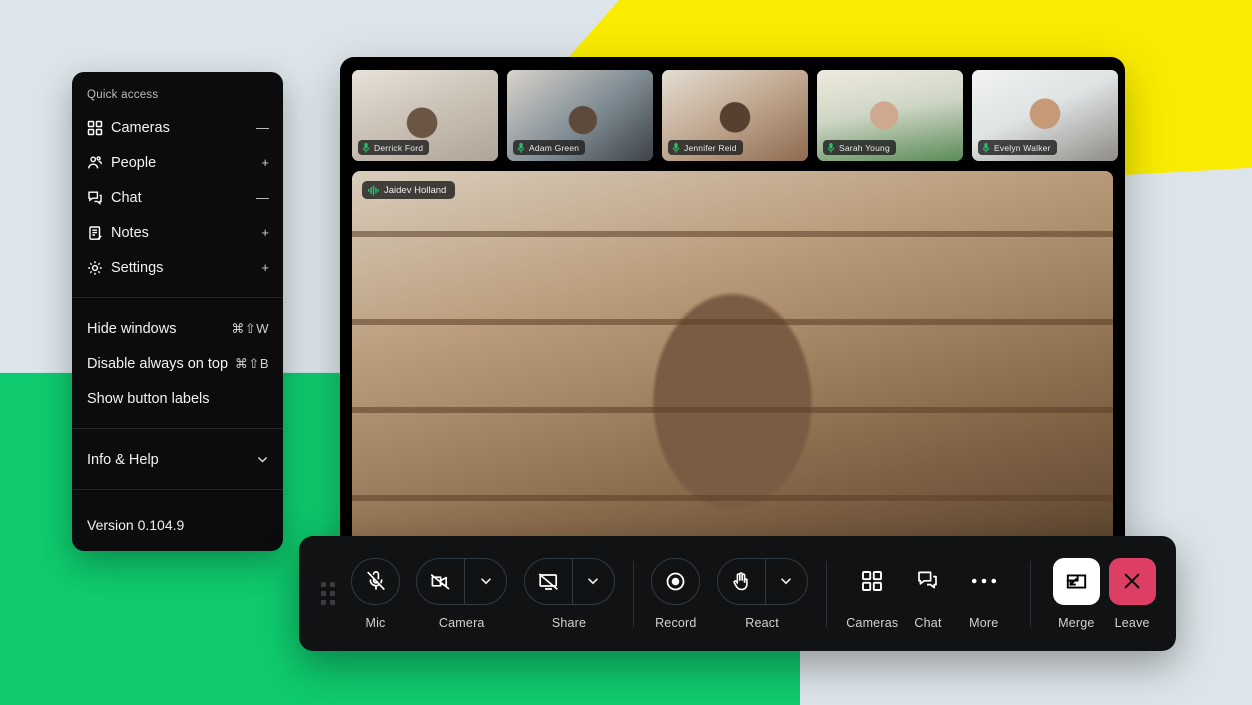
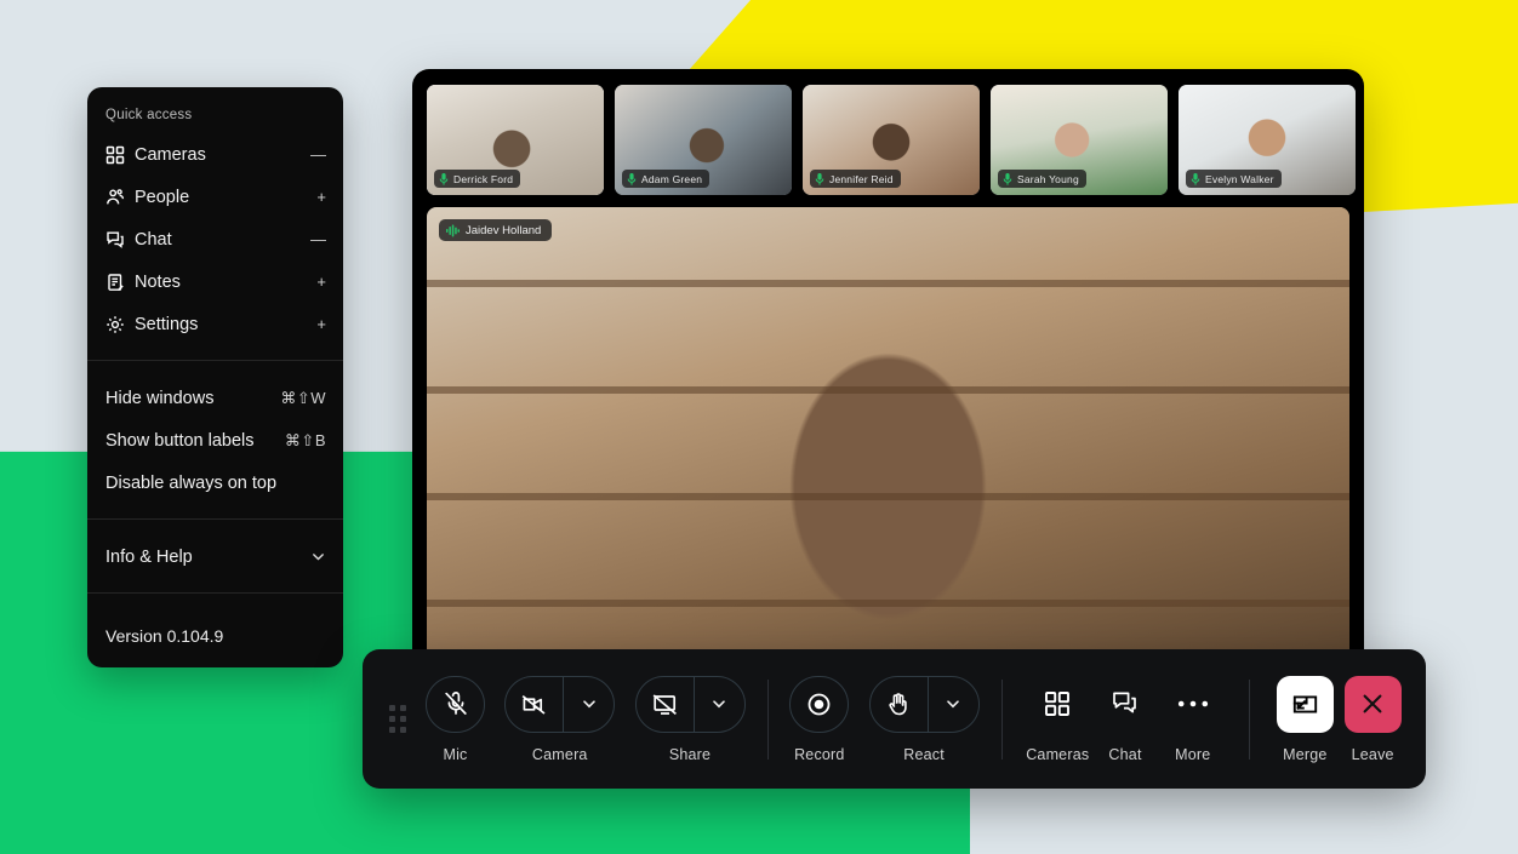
  Quick access
  Cameras
  —
  People
  +
  Chat
  —
  Notes
  +
  Settings
  +
  Hide windows
  ⌘⇧W
- Disable always on top
+ Show button labels
  ⌘⇧B
- Show button labels
+ Disable always on top
  Info & Help
  Version 0.104.9
  Derrick Ford
  Adam Green
  Jennifer Reid
  Sarah Young
  Evelyn Walker
  Jaidev Holland
  Mic
  Camera
  Share
  Record
  React
  Cameras
  Chat
  More
  Merge
  Leave
